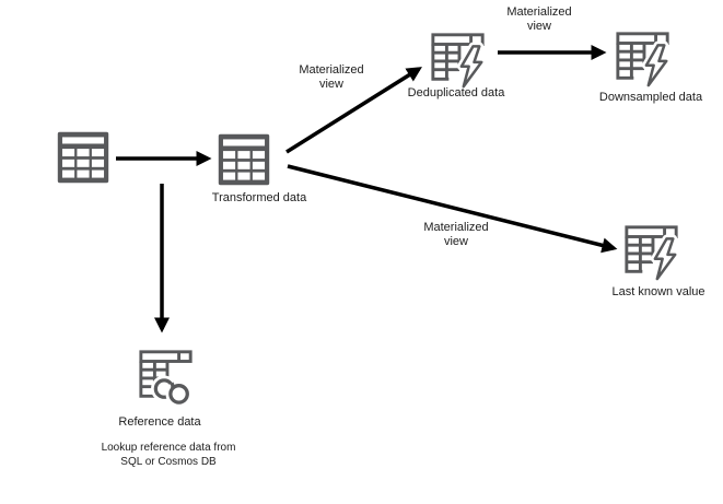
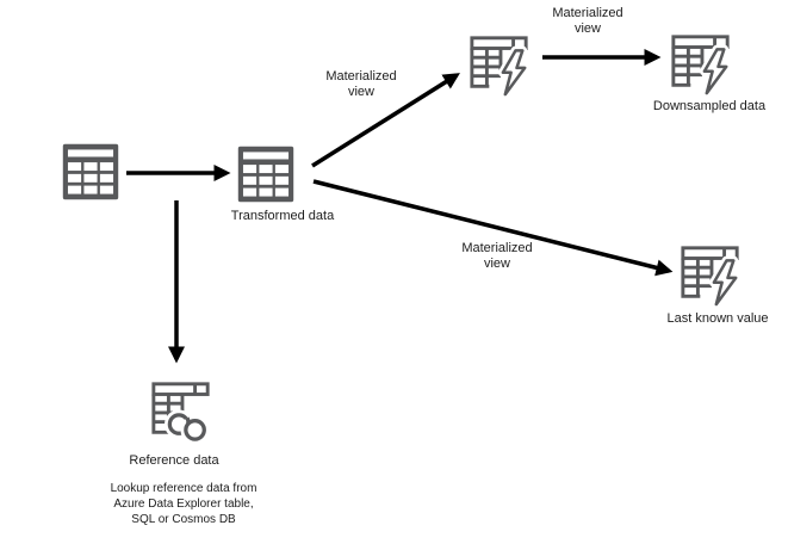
  Transformed data
- Deduplicated data
  Downsampled data
  Last known value
  Reference data
  Materialized
  view
  Materialized
  view
  Materialized
  view
  Lookup reference data from
+ Azure Data Explorer table,
  SQL or Cosmos DB
